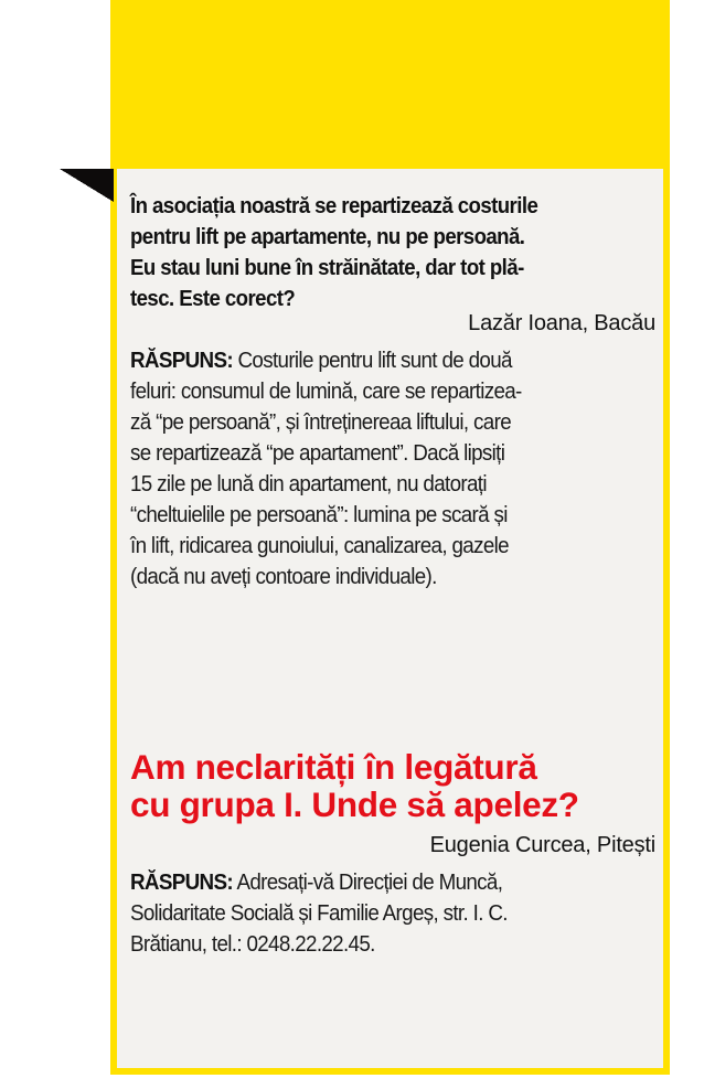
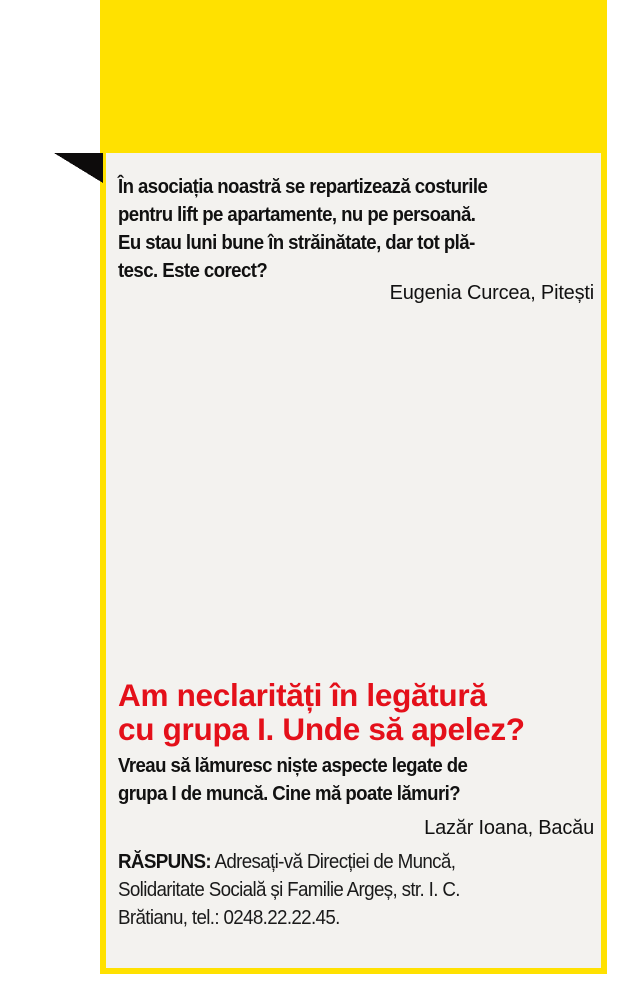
  În asociația noastră se repartizează costurile
  pentru lift pe apartamente, nu pe persoană.
  Eu stau luni bune în străinătate, dar tot plă-
  tesc. Este corect?
- Lazăr Ioana, Bacău
+ Eugenia Curcea, Pitești
- RĂSPUNS: Costurile pentru lift sunt de două
- feluri: consumul de lumină, care se repartizea-
- ză “pe persoană”, și întreținereaa liftului, care
- se repartizează “pe apartament”. Dacă lipsiți
- 15 zile pe lună din apartament, nu datorați
- “cheltuielile pe persoană”: lumina pe scară și
- în lift, ridicarea gunoiului, canalizarea, gazele
- (dacă nu aveți contoare individuale).
  Am neclarități în legătură
  cu grupa I. Unde să apelez?
+ Vreau să lămuresc niște aspecte legate de
+ grupa I de muncă. Cine mă poate lămuri?
- Eugenia Curcea, Pitești
+ Lazăr Ioana, Bacău
  RĂSPUNS: Adresați-vă Direcției de Muncă,
  Solidaritate Socială și Familie Argeș, str. I. C.
  Brătianu, tel.: 0248.22.22.45.
